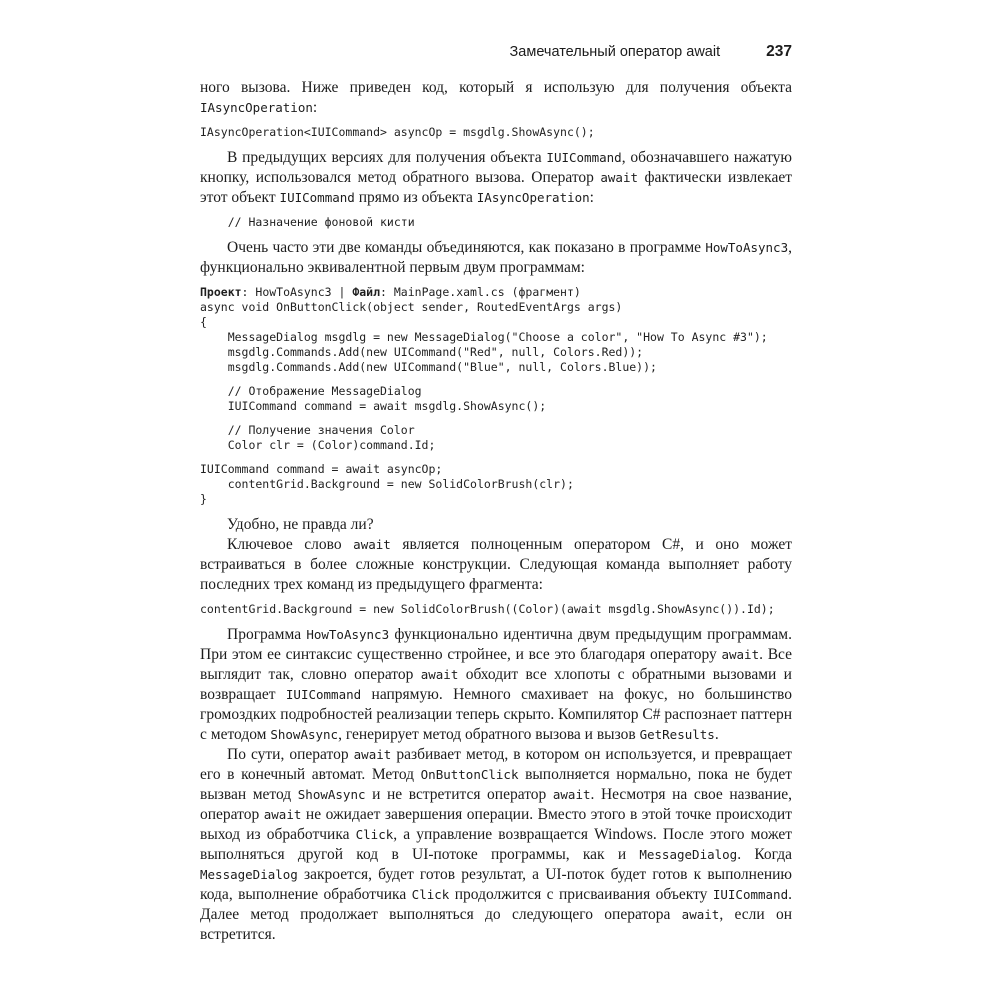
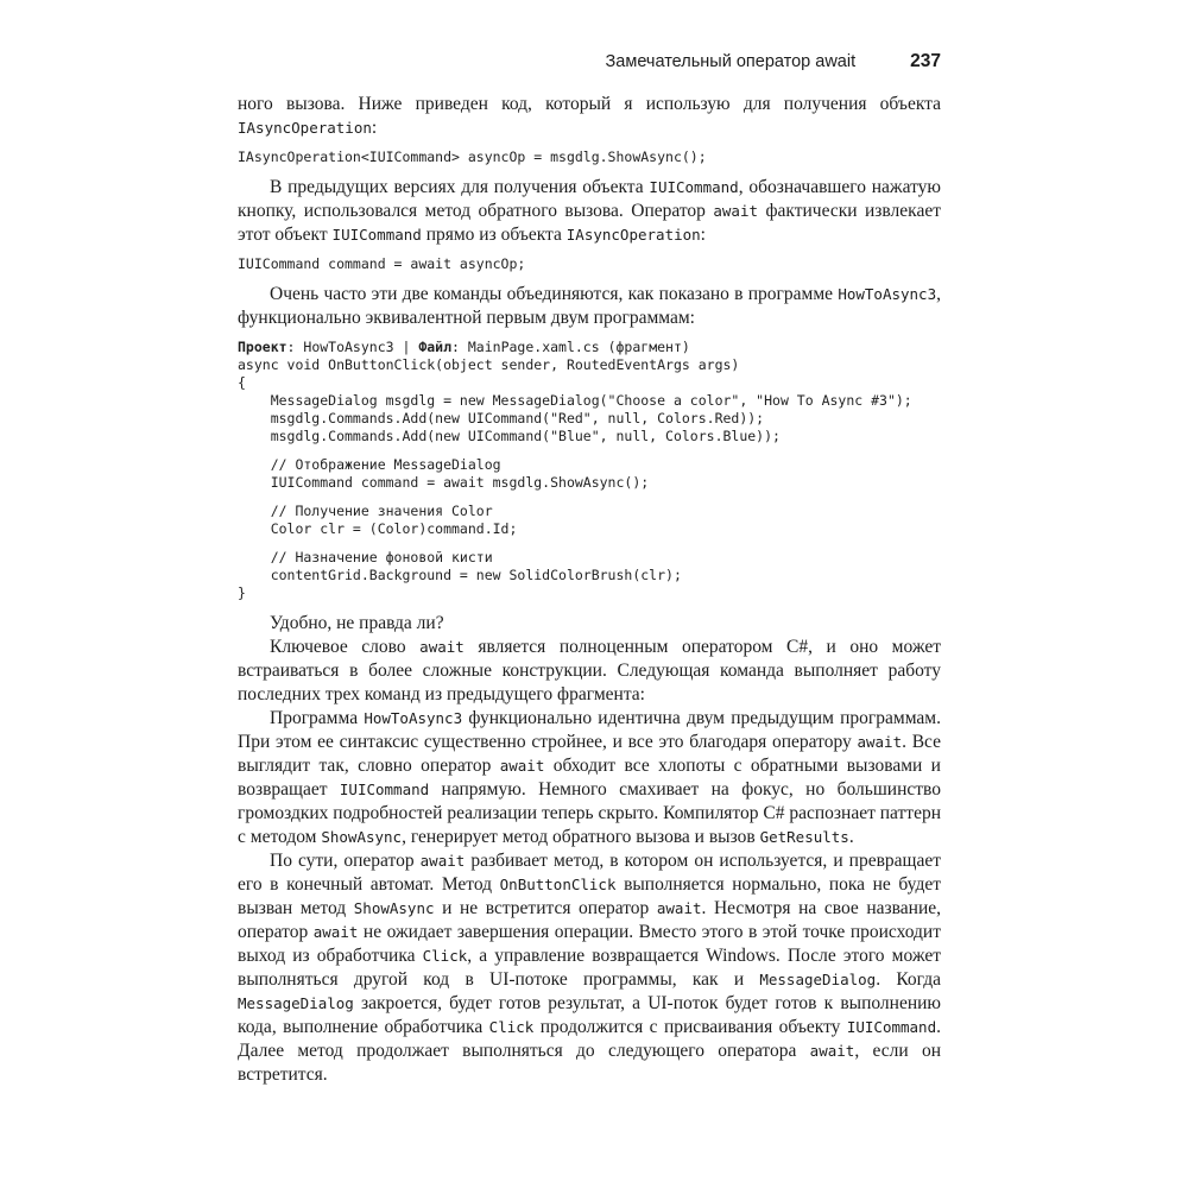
  Замечательный оператор await
  237
  ного вызова. Ниже приведен код, который я использую для получения объекта IAsyncOperation:
  IAsyncOperation<IUICommand> asyncOp = msgdlg.ShowAsync();
  В предыдущих версиях для получения объекта IUICommand, обозначавшего нажатую кнопку, использовался метод обратного вызова. Оператор await фактически извлекает этот объект IUICommand прямо из объекта IAsyncOperation:
- // Назначение фоновой кисти
+ IUICommand command = await asyncOp;
  Очень часто эти две команды объединяются, как показано в программе HowToAsync3, функционально эквивалентной первым двум программам:
  Проект: HowToAsync3 | Файл: MainPage.xaml.cs (фрагмент)
  async void OnButtonClick(object sender, RoutedEventArgs args)
  {
  MessageDialog msgdlg = new MessageDialog("Choose a color", "How To Async #3");
  msgdlg.Commands.Add(new UICommand("Red", null, Colors.Red));
  msgdlg.Commands.Add(new UICommand("Blue", null, Colors.Blue));
  // Отображение MessageDialog
  IUICommand command = await msgdlg.ShowAsync();
  // Получение значения Color
  Color clr = (Color)command.Id;
- IUICommand command = await asyncOp;
+ // Назначение фоновой кисти
  contentGrid.Background = new SolidColorBrush(clr);
  }
  Удобно, не правда ли?
  Ключевое слово await является полноценным оператором C#, и оно может встраиваться в более сложные конструкции. Следующая команда выполняет работу последних трех команд из предыдущего фрагмента:
- contentGrid.Background = new SolidColorBrush((Color)(await msgdlg.ShowAsync()).Id);
  Программа HowToAsync3 функционально идентична двум предыдущим программам. При этом ее синтаксис существенно стройнее, и все это благодаря оператору await. Все выглядит так, словно оператор await обходит все хлопоты с обратными вызовами и возвращает IUICommand напрямую. Немного смахивает на фокус, но большинство громоздких подробностей реализации теперь скрыто. Компилятор C# распознает паттерн с методом ShowAsync, генерирует метод обратного вызова и вызов GetResults.
  По сути, оператор await разбивает метод, в котором он используется, и превращает его в конечный автомат. Метод OnButtonClick выполняется нормально, пока не будет вызван метод ShowAsync и не встретится оператор await. Несмотря на свое название, оператор await не ожидает завершения операции. Вместо этого в этой точке происходит выход из обработчика Click, а управление возвращается Windows. После этого может выполняться другой код в UI-потоке программы, как и MessageDialog. Когда MessageDialog закроется, будет готов результат, а UI-поток будет готов к выполнению кода, выполнение обработчика Click продолжится с присваивания объекту IUICommand. Далее метод продолжает выполняться до следующего оператора await, если он встретится.
